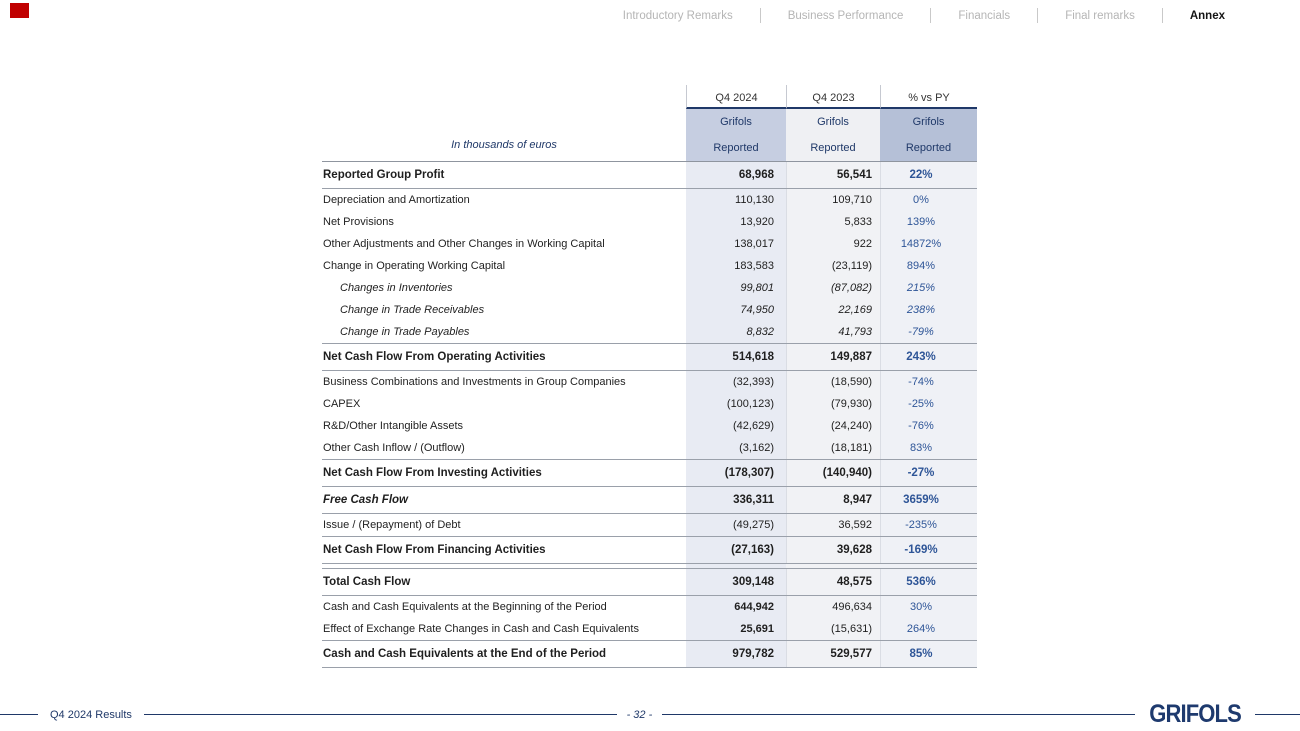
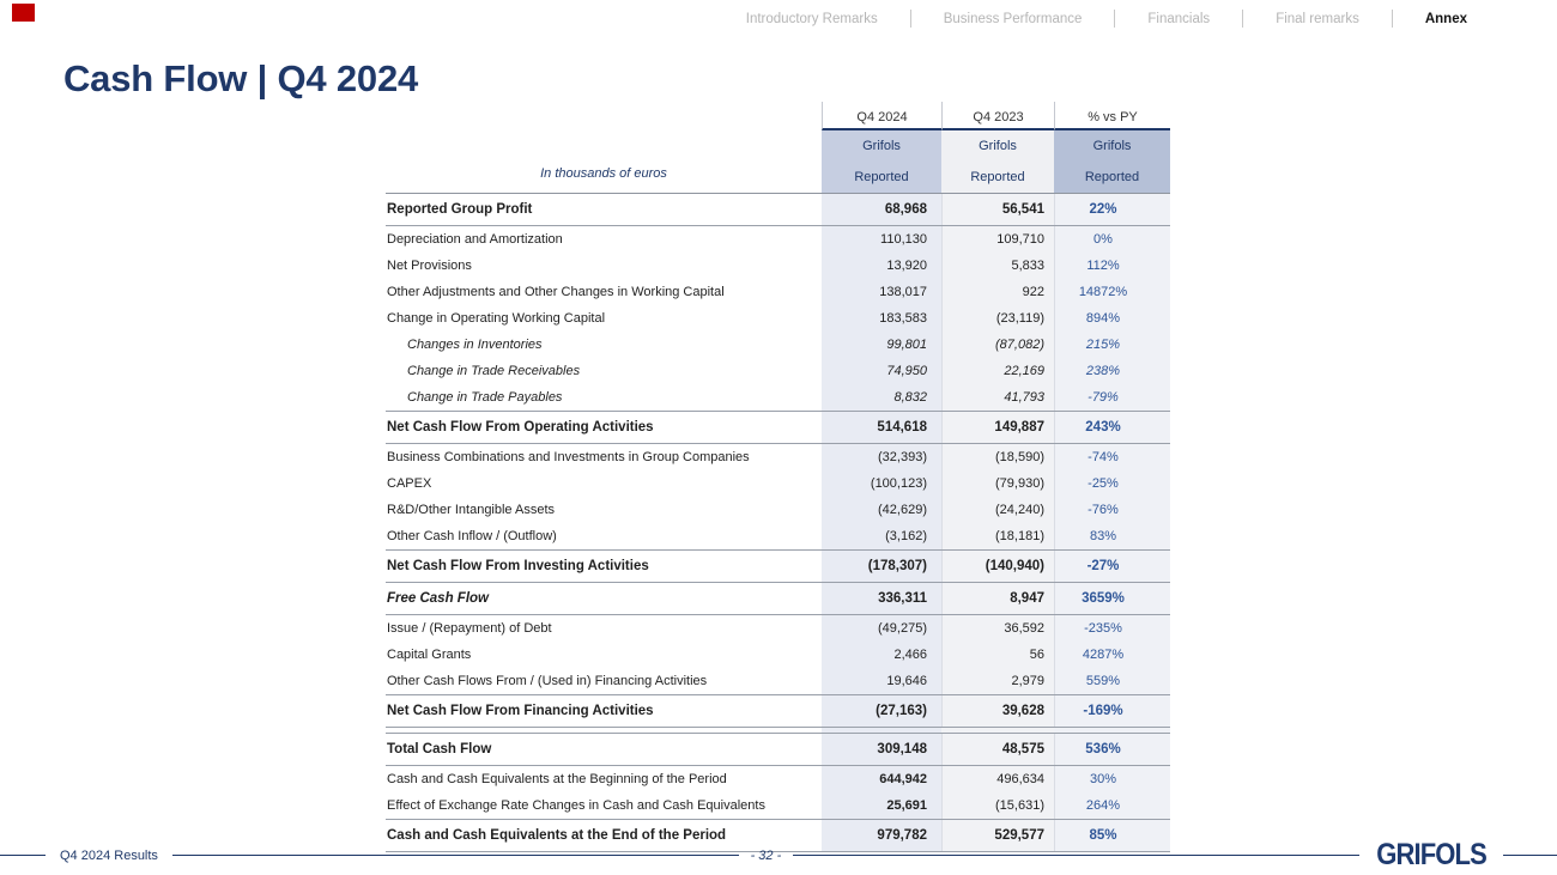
  Introductory Remarks
  Business Performance
  Financials
  Final remarks
  Annex
+ Cash Flow | Q4 2024
  Q4 2024
  Q4 2023
  % vs PY
  Grifols
  Grifols
  Grifols
  In thousands of euros
  Reported
  Reported
  Reported
  Reported Group Profit
  68,968
  56,541
  22%
  Depreciation and Amortization
  110,130
  109,710
  0%
  Net Provisions
  13,920
  5,833
- 139%
+ 112%
  Other Adjustments and Other Changes in Working Capital
  138,017
  922
  14872%
  Change in Operating Working Capital
  183,583
  (23,119)
  894%
  Changes in Inventories
  99,801
  (87,082)
  215%
  Change in Trade Receivables
  74,950
  22,169
  238%
  Change in Trade Payables
  8,832
  41,793
  -79%
  Net Cash Flow From Operating Activities
  514,618
  149,887
  243%
  Business Combinations and Investments in Group Companies
  (32,393)
  (18,590)
  -74%
  CAPEX
  (100,123)
  (79,930)
  -25%
  R&D/Other Intangible Assets
  (42,629)
  (24,240)
  -76%
  Other Cash Inflow / (Outflow)
  (3,162)
  (18,181)
  83%
  Net Cash Flow From Investing Activities
  (178,307)
  (140,940)
  -27%
  Free Cash Flow
  336,311
  8,947
  3659%
  Issue / (Repayment) of Debt
  (49,275)
  36,592
  -235%
+ Capital Grants
+ 2,466
+ 56
+ 4287%
+ Other Cash Flows From / (Used in) Financing Activities
+ 19,646
+ 2,979
+ 559%
  Net Cash Flow From Financing Activities
  (27,163)
  39,628
  -169%
  Total Cash Flow
  309,148
  48,575
  536%
  Cash and Cash Equivalents at the Beginning of the Period
  644,942
  496,634
  30%
  Effect of Exchange Rate Changes in Cash and Cash Equivalents
  25,691
  (15,631)
  264%
  Cash and Cash Equivalents at the End of the Period
  979,782
  529,577
  85%
  Q4 2024 Results
  - 32 -
  GRIFOLS
